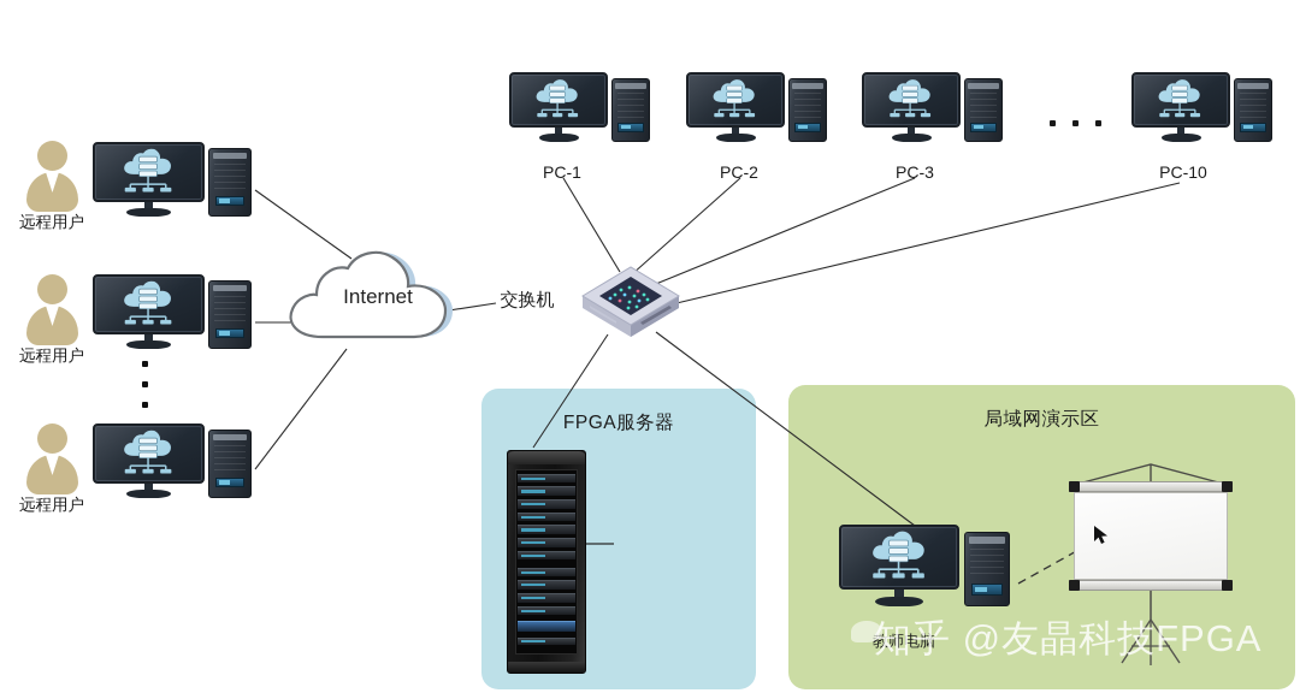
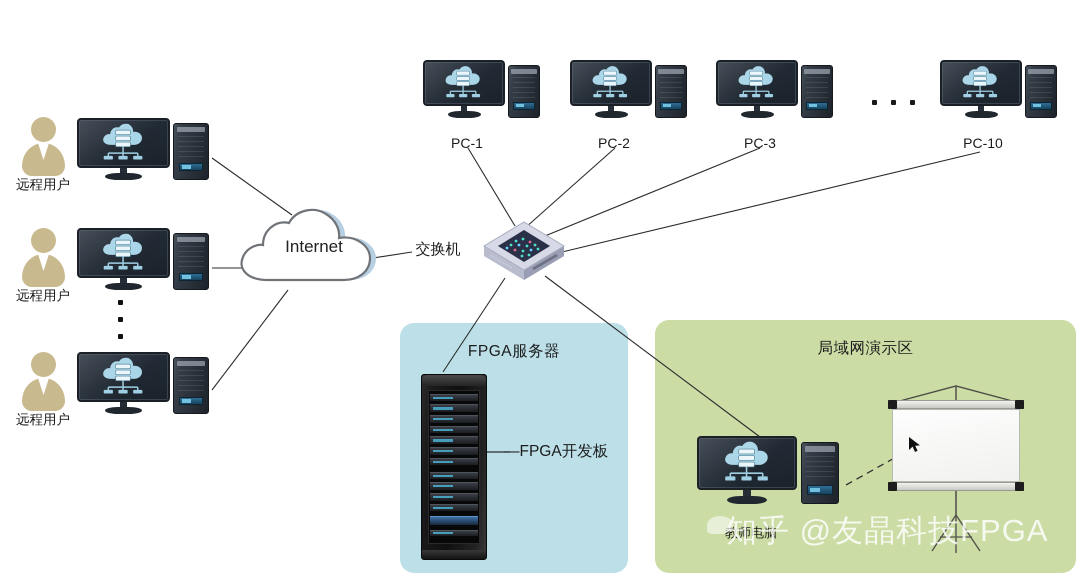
  FPGA服务器
  局域网演示区
  Internet
  交换机
  远程用户
  远程用户
  远程用户
  PC-1
  PC-2
  PC-3
  PC-10
+ —FPGA开发板
  教师电脑
  知乎 @友晶科技FPGA
